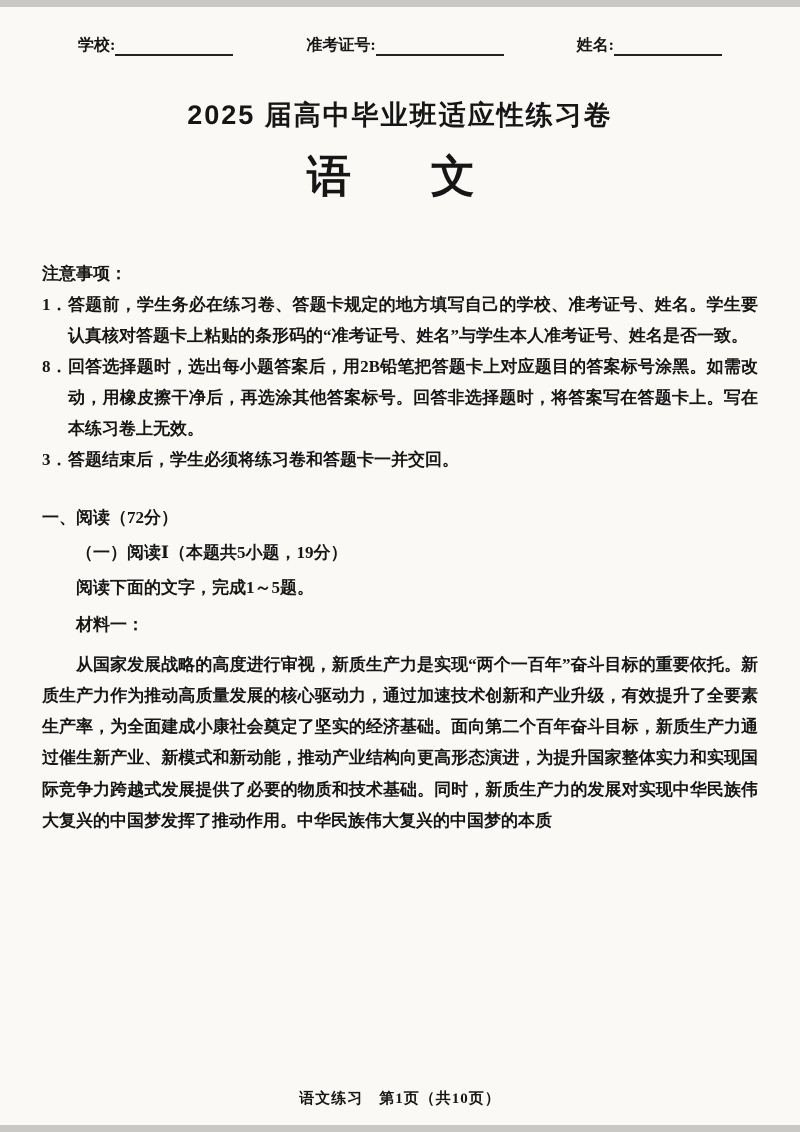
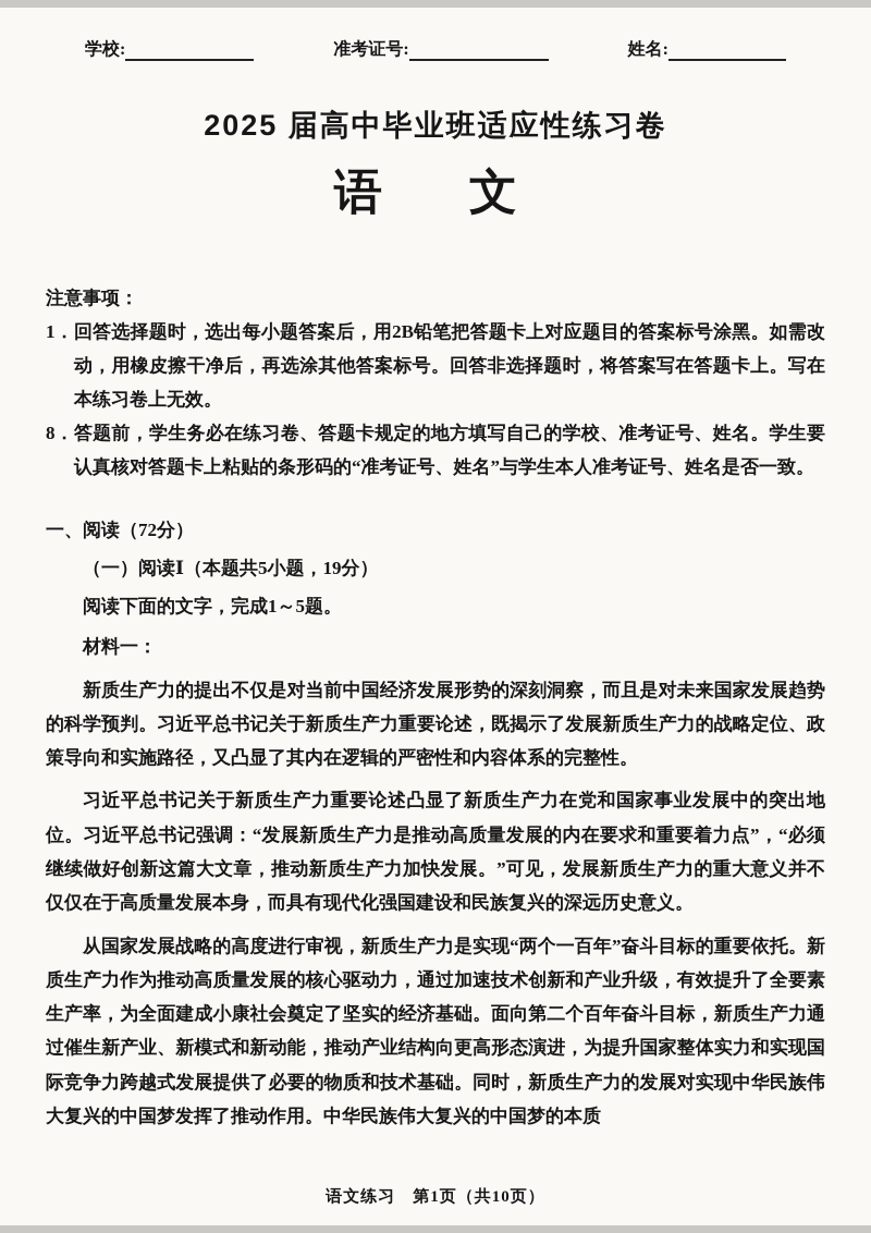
  学校:
  准考证号:
  姓名:
  2025 届高中毕业班适应性练习卷
  语 文
  注意事项：
  1．
- 答题前，学生务必在练习卷、答题卡规定的地方填写自己的学校、准考证号、姓名。学生要认真核对答题卡上粘贴的条形码的“准考证号、姓名”与学生本人准考证号、姓名是否一致。
+ 回答选择题时，选出每小题答案后，用2B铅笔把答题卡上对应题目的答案标号涂黑。如需改动，用橡皮擦干净后，再选涂其他答案标号。回答非选择题时，将答案写在答题卡上。写在本练习卷上无效。
  8．
- 回答选择题时，选出每小题答案后，用2B铅笔把答题卡上对应题目的答案标号涂黑。如需改动，用橡皮擦干净后，再选涂其他答案标号。回答非选择题时，将答案写在答题卡上。写在本练习卷上无效。
+ 答题前，学生务必在练习卷、答题卡规定的地方填写自己的学校、准考证号、姓名。学生要认真核对答题卡上粘贴的条形码的“准考证号、姓名”与学生本人准考证号、姓名是否一致。
- 3．
- 答题结束后，学生必须将练习卷和答题卡一并交回。
  一、阅读（72分）
  （一）阅读Ⅰ（本题共5小题，19分）
  阅读下面的文字，完成1～5题。
  材料一：
+ 新质生产力的提出不仅是对当前中国经济发展形势的深刻洞察，而且是对未来国家发展趋势的科学预判。习近平总书记关于新质生产力重要论述，既揭示了发展新质生产力的战略定位、政策导向和实施路径，又凸显了其内在逻辑的严密性和内容体系的完整性。
+ 习近平总书记关于新质生产力重要论述凸显了新质生产力在党和国家事业发展中的突出地位。习近平总书记强调：“发展新质生产力是推动高质量发展的内在要求和重要着力点”，“必须继续做好创新这篇大文章，推动新质生产力加快发展。”可见，发展新质生产力的重大意义并不仅仅在于高质量发展本身，而具有现代化强国建设和民族复兴的深远历史意义。
  从国家发展战略的高度进行审视，新质生产力是实现“两个一百年”奋斗目标的重要依托。新质生产力作为推动高质量发展的核心驱动力，通过加速技术创新和产业升级，有效提升了全要素生产率，为全面建成小康社会奠定了坚实的经济基础。面向第二个百年奋斗目标，新质生产力通过催生新产业、新模式和新动能，推动产业结构向更高形态演进，为提升国家整体实力和实现国际竞争力跨越式发展提供了必要的物质和技术基础。同时，新质生产力的发展对实现中华民族伟大复兴的中国梦发挥了推动作用。中华民族伟大复兴的中国梦的本质
  语文练习 第1页（共10页）
